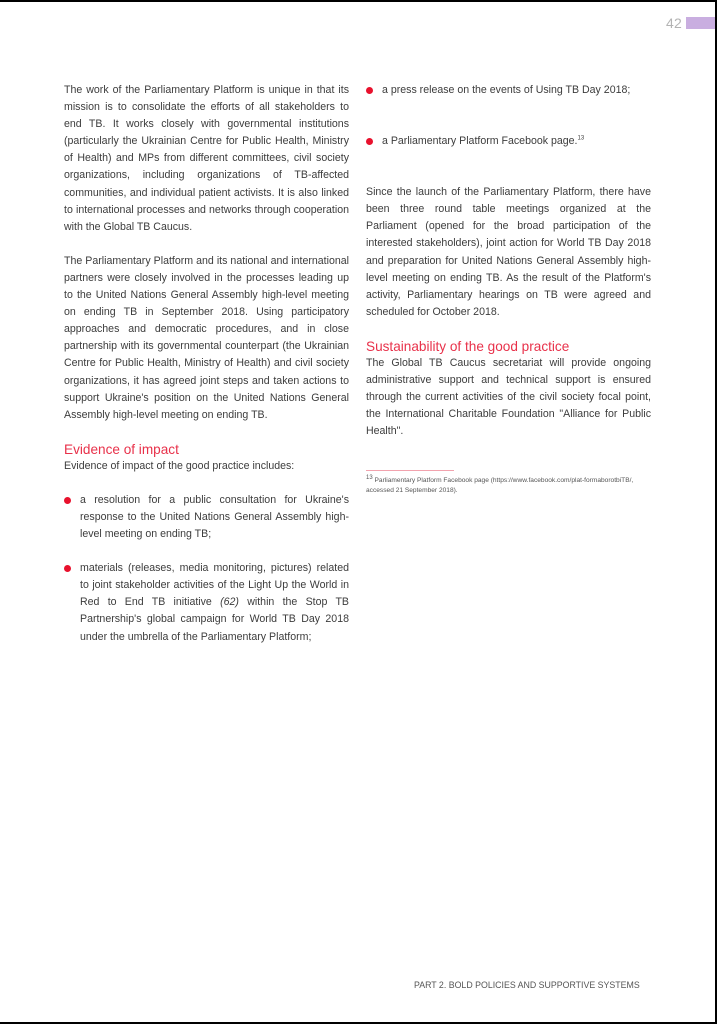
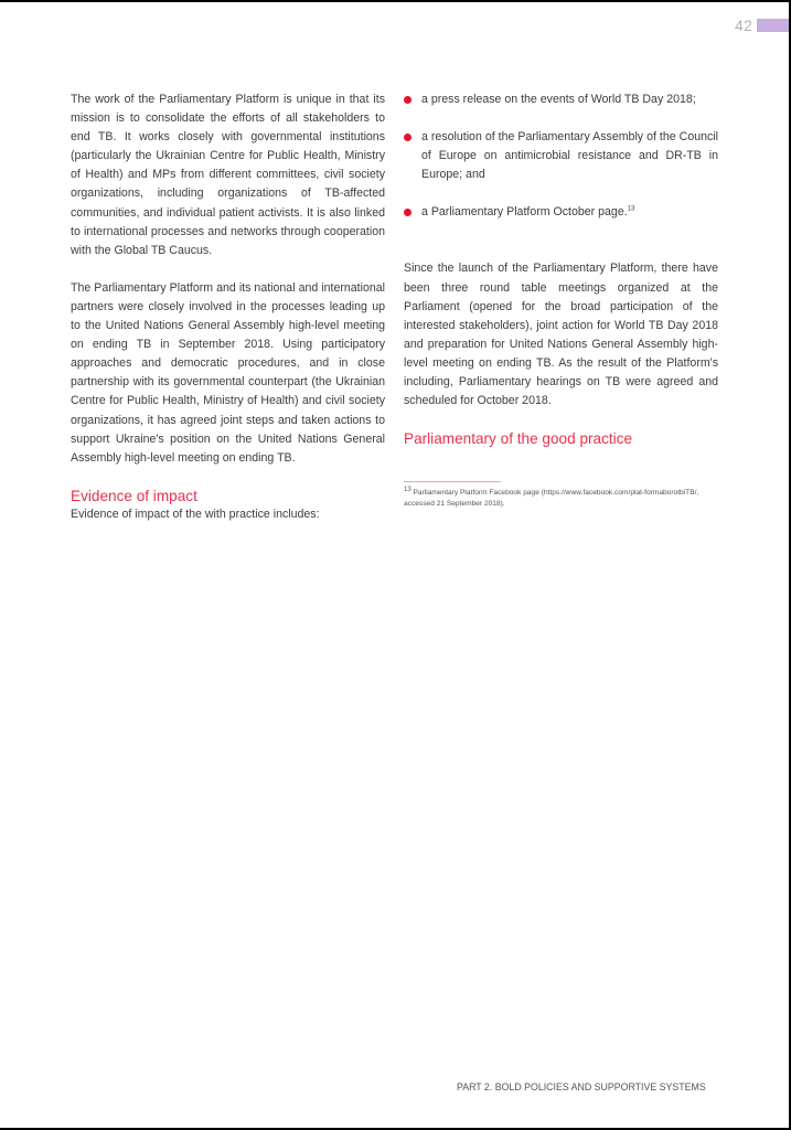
  42
  The work of the Parliamentary Platform is unique in that its mission is to consolidate the efforts of all stakeholders to end TB. It works closely with governmental institutions (particularly the Ukrainian Centre for Public Health, Ministry of Health) and MPs from different committees, civil society organizations, including organizations of TB-affected communities, and individual patient activists. It is also linked to international processes and networks through cooperation with the Global TB Caucus.
  The Parliamentary Platform and its national and international partners were closely involved in the processes leading up to the United Nations General Assembly high-level meeting on ending TB in September 2018. Using participatory approaches and democratic procedures, and in close partnership with its governmental counterpart (the Ukrainian Centre for Public Health, Ministry of Health) and civil society organizations, it has agreed joint steps and taken actions to support Ukraine's position on the United Nations General Assembly high-level meeting on ending TB.
  Evidence of impact
- Evidence of impact of the good practice includes:
+ Evidence of impact of the with practice includes:
- a resolution for a public consultation for Ukraine's response to the United Nations General Assembly high-level meeting on ending TB;
- materials (releases, media monitoring, pictures) related to joint stakeholder activities of the Light Up the World in Red to End TB initiative (62) within the Stop TB Partnership's global campaign for World TB Day 2018 under the umbrella of the Parliamentary Platform;
- a press release on the events of Using TB Day 2018;
+ a press release on the events of World TB Day 2018;
+ a resolution of the Parliamentary Assembly of the Council of Europe on antimicrobial resistance and DR-TB in Europe; and
- a Parliamentary Platform Facebook page.
+ a Parliamentary Platform October page.
- Since the launch of the Parliamentary Platform, there have been three round table meetings organized at the Parliament (opened for the broad participation of the interested stakeholders), joint action for World TB Day 2018 and preparation for United Nations General Assembly high-level meeting on ending TB. As the result of the Platform's activity, Parliamentary hearings on TB were agreed and scheduled for October 2018.
+ Since the launch of the Parliamentary Platform, there have been three round table meetings organized at the Parliament (opened for the broad participation of the interested stakeholders), joint action for World TB Day 2018 and preparation for United Nations General Assembly high-level meeting on ending TB. As the result of the Platform's including, Parliamentary hearings on TB were agreed and scheduled for October 2018.
- Sustainability of the good practice
+ Parliamentary of the good practice
- The Global TB Caucus secretariat will provide ongoing administrative support and technical support is ensured through the current activities of the civil society focal point, the International Charitable Foundation "Alliance for Public Health".
  PART 2. BOLD POLICIES AND SUPPORTIVE SYSTEMS
